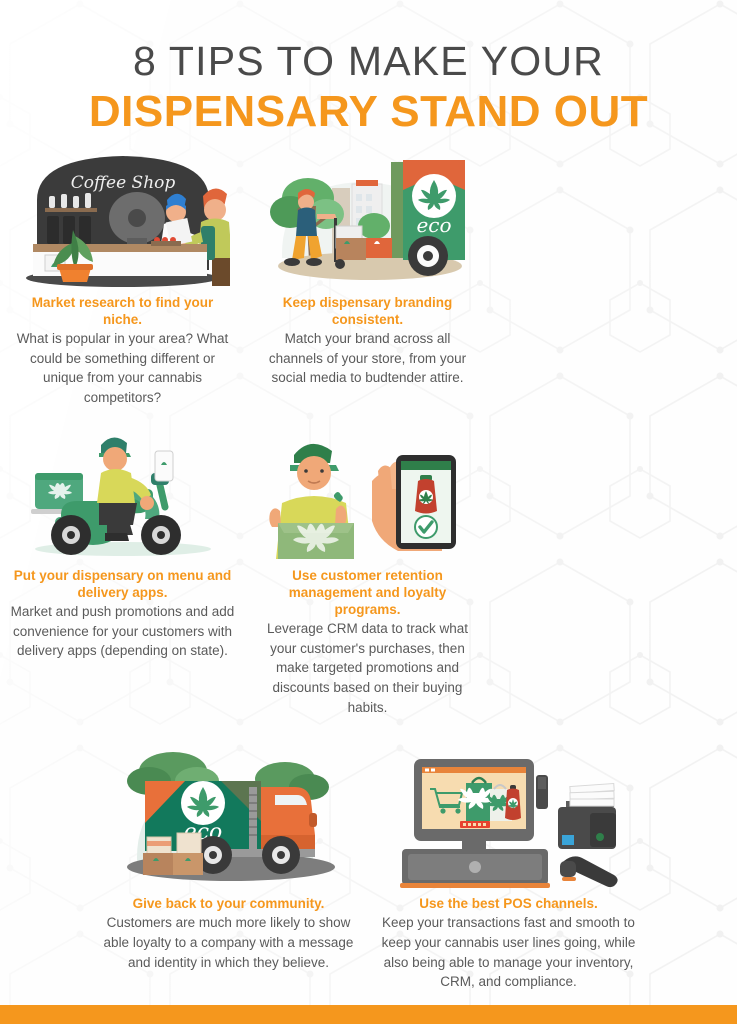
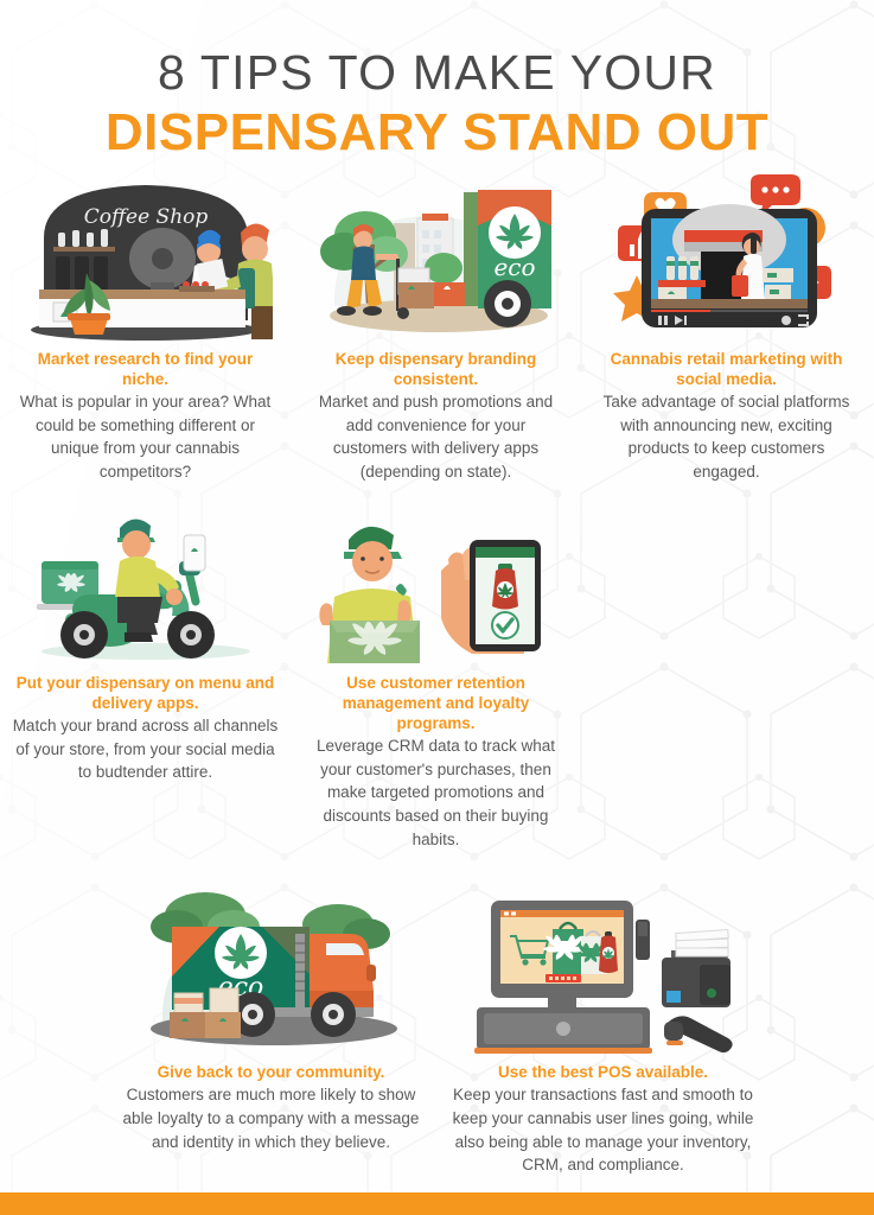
  8 TIPS TO MAKE YOUR
  DISPENSARY STAND OUT
  Coffee Shop
  Market research to find your niche.
  What is popular in your area? What could be something different or unique from your cannabis competitors?
  eco
  Keep dispensary branding consistent.
- Match your brand across all channels of your store, from your social media to budtender attire.
+ Market and push promotions and add convenience for your customers with delivery apps (depending on state).
+ Cannabis retail marketing with social media.
+ Take advantage of social platforms with announcing new, exciting products to keep customers engaged.
  Put your dispensary on menu and delivery apps.
- Market and push promotions and add convenience for your customers with delivery apps (depending on state).
+ Match your brand across all channels of your store, from your social media to budtender attire.
  Use customer retention management and loyalty programs.
  Leverage CRM data to track what your customer's purchases, then make targeted promotions and discounts based on their buying habits.
  Give back to your community.
  Customers are much more likely to show able loyalty to a company with a message and identity in which they believe.
- Use the best POS channels.
+ Use the best POS available.
  Keep your transactions fast and smooth to keep your cannabis user lines going, while also being able to manage your inventory, CRM, and compliance.
